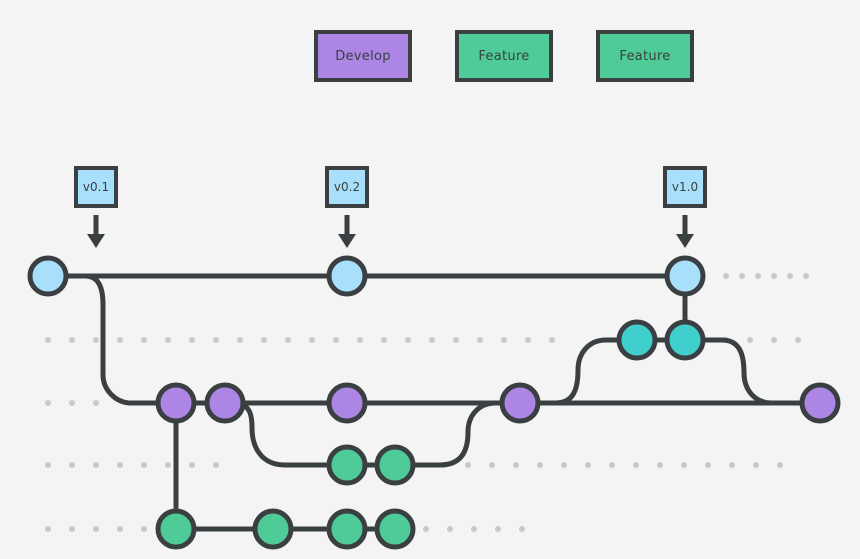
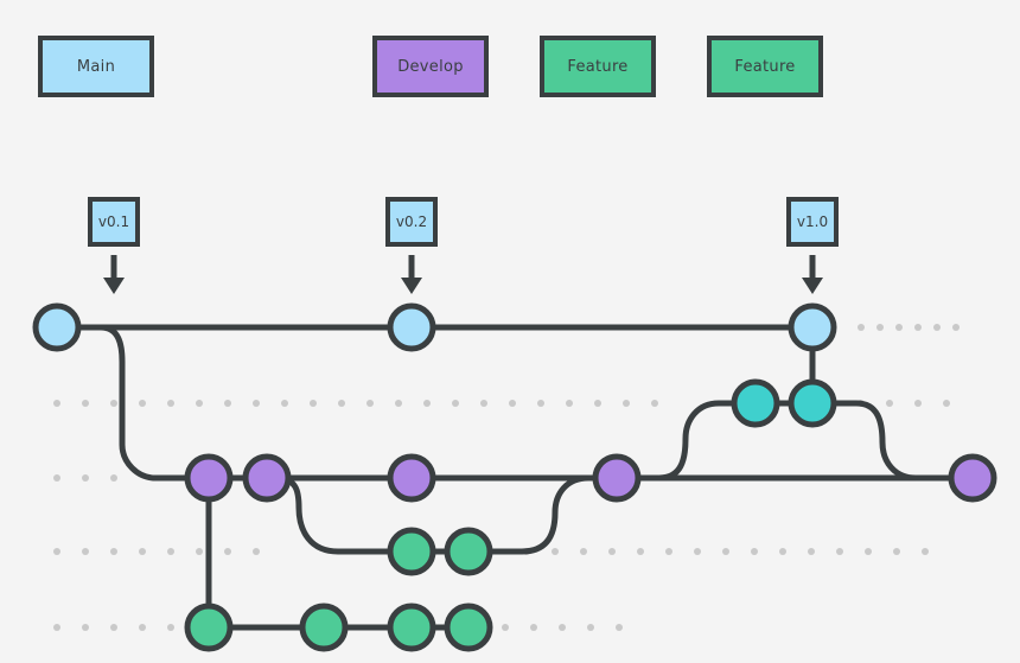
+ Main
  Develop
  Feature
  Feature
  v0.1
  v0.2
  v1.0
